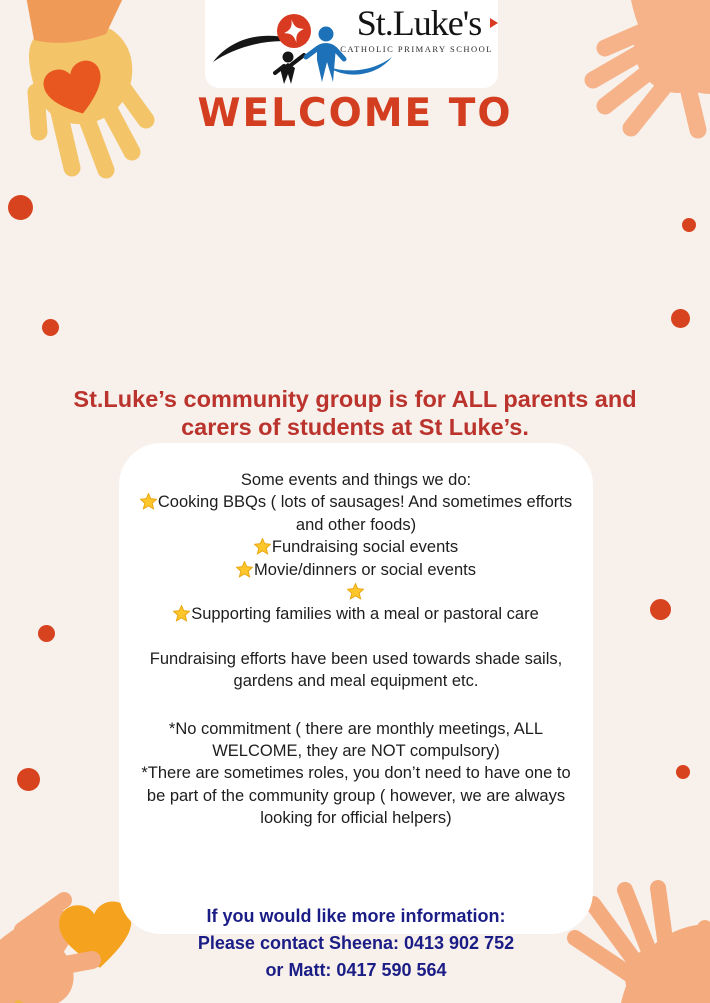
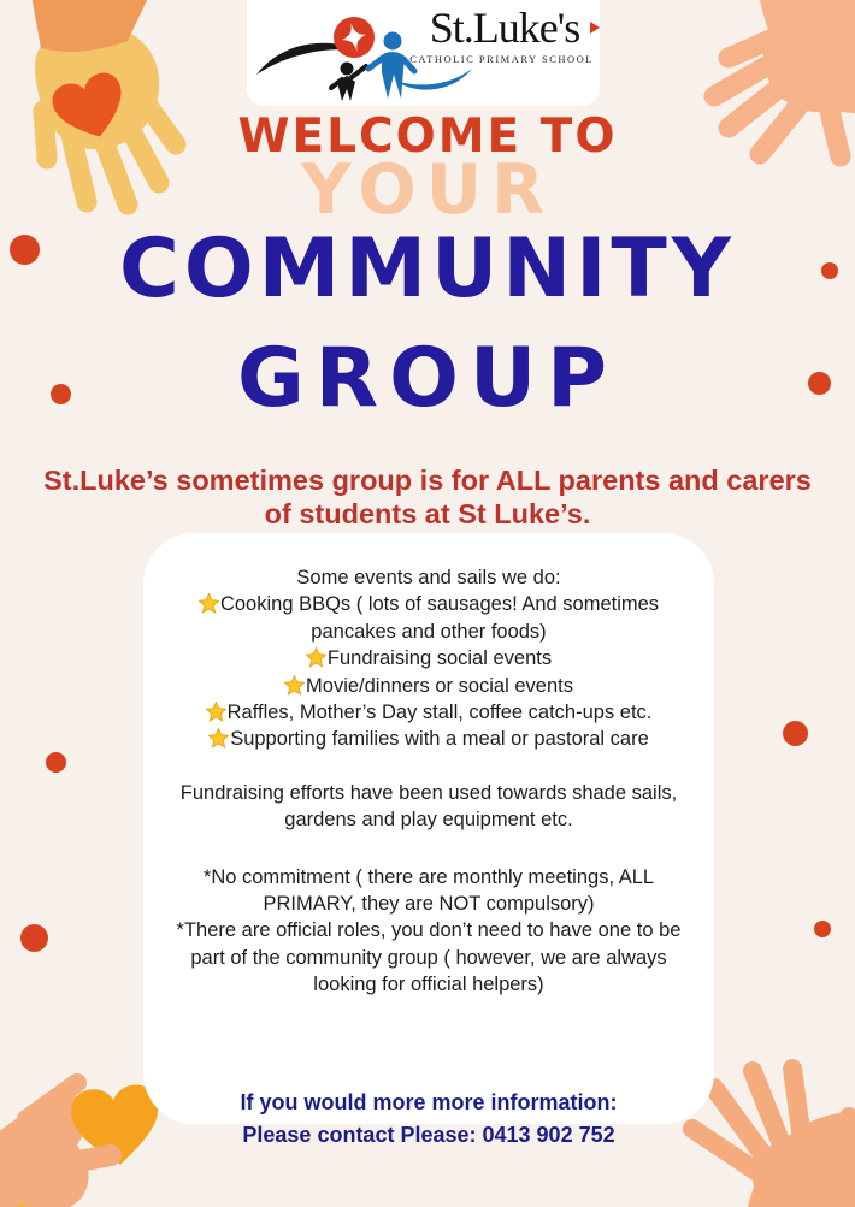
  St.Luke's
  CATHOLIC PRIMARY SCHOOL
  WELCOME TO
+ YOUR
+ COMMUNITY
+ GROUP
- St.Luke’s community group is for ALL parents and carers of students at St Luke’s.
+ St.Luke’s sometimes group is for ALL parents and carers of students at St Luke’s.
- Some events and things we do:
+ Some events and sails we do:
- Cooking BBQs ( lots of sausages! And sometimes efforts and other foods)
+ Cooking BBQs ( lots of sausages! And sometimes pancakes and other foods)
  Fundraising social events
  Movie/dinners or social events
+ Raffles, Mother’s Day stall, coffee catch-ups etc.
  Supporting families with a meal or pastoral care
- Fundraising efforts have been used towards shade sails, gardens and meal equipment etc.
+ Fundraising efforts have been used towards shade sails, gardens and play equipment etc.
- *No commitment ( there are monthly meetings, ALL WELCOME, they are NOT compulsory)
+ *No commitment ( there are monthly meetings, ALL PRIMARY, they are NOT compulsory)
- *There are sometimes roles, you don’t need to have one to be part of the community group ( however, we are always looking for official helpers)
+ *There are official roles, you don’t need to have one to be part of the community group ( however, we are always looking for official helpers)
- If you would like more information:
+ If you would more more information:
- Please contact Sheena: 0413 902 752
+ Please contact Please: 0413 902 752
- or Matt: 0417 590 564
